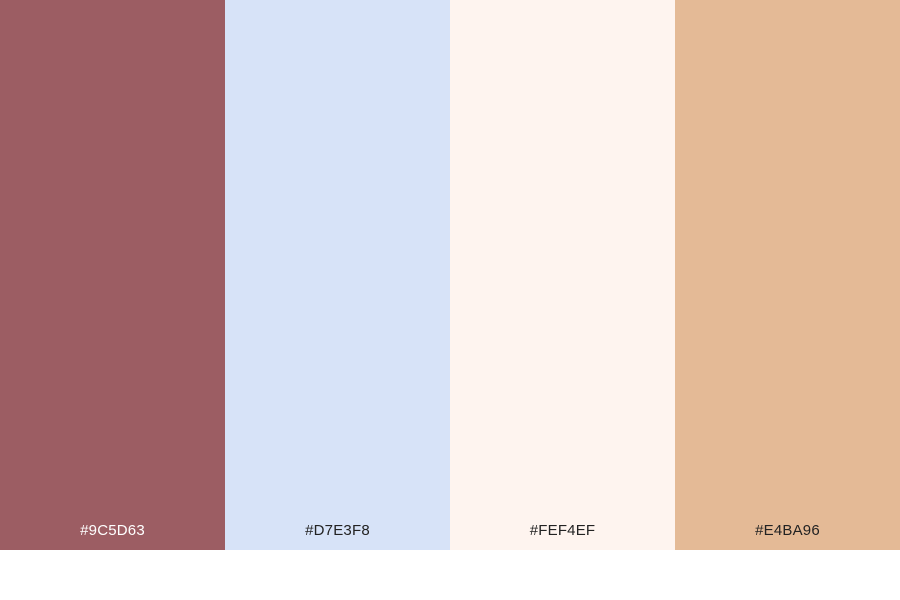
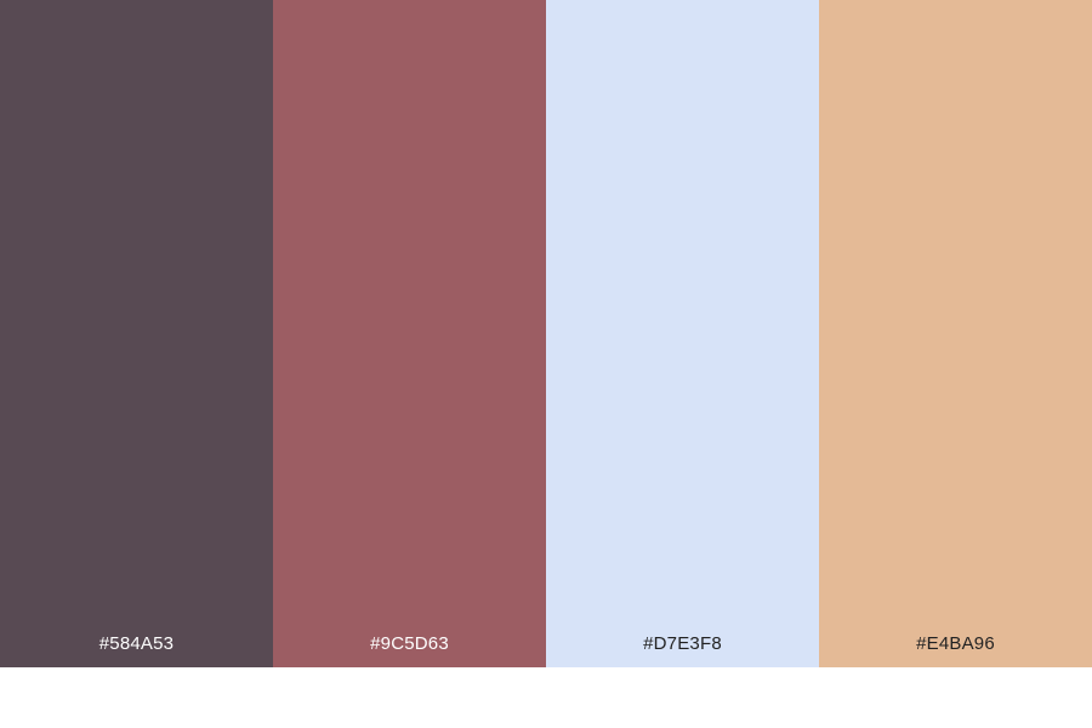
+ #584A53
  #9C5D63
  #D7E3F8
- #FEF4EF
  #E4BA96
